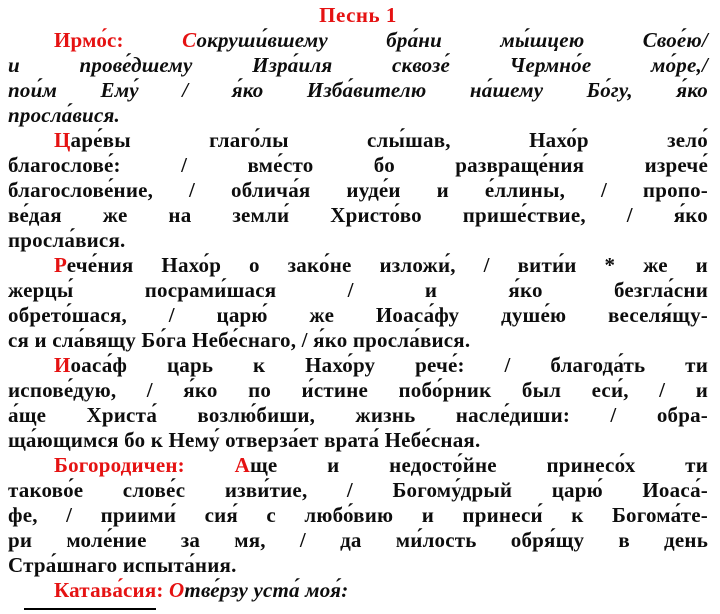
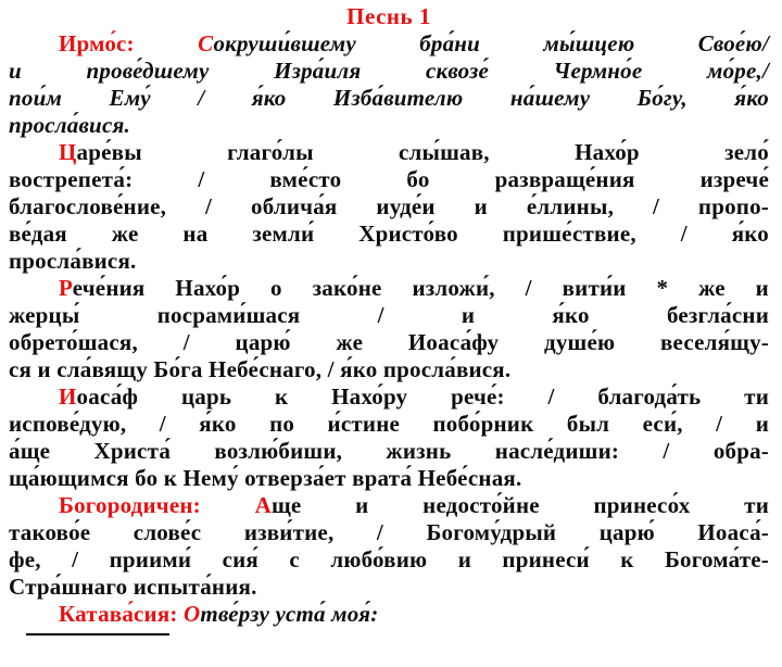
  Песнь 1
  Ирмо́с: Сокруши́вшему бра́ни мы́шцею Свое́ю/
  и прове́дшему Изра́иля сквозе́ Чермно́е мо́ре,/
  пои́м Ему́ / я́ко Изба́вителю на́шему Бо́гу, я́ко
  просла́вися.
  Царе́вы глаго́лы слы́шав, Нахо́р зело́
- благослове́: / вме́сто бо развраще́ния изрече́
+ вострепета́: / вме́сто бо развраще́ния изрече́
  благослове́ние, / облича́я иуде́и и е́ллины, / пропо-
  ве́дая же на земли́ Христо́во прише́ствие, / я́ко
  просла́вися.
  Рече́ния Нахо́р о зако́не изложи́, / вити́и * же и
  жерцы́ посрами́шася / и я́ко безгла́сни
  обрето́шася, / царю́ же Иоаса́фу душе́ю веселя́щу-
  ся и сла́вящу Бо́га Небе́снаго, / я́ко просла́вися.
  Иоаса́ф царь к Нахо́ру рече́: / благода́ть ти
  испове́дую, / я́ко по и́стине побо́рник был еси́, / и
  а́ще Христа́ возлю́биши, жизнь насле́диши: / обра-
  ща́ющимся бо к Нему́ отверза́ет врата́ Небе́сная.
  Богородичен: Аще и недосто́йне принесо́х ти
  таково́е слове́с изви́тие, / Богому́дрый царю́ Иоаса́-
  фе, / приими́ сия́ с любо́вию и принеси́ к Богома́те-
- ри моле́ние за мя, / да ми́лость обря́щу в день
  Стра́шнаго испыта́ния.
  Катава́сия: Отве́рзу уста́ моя́:
